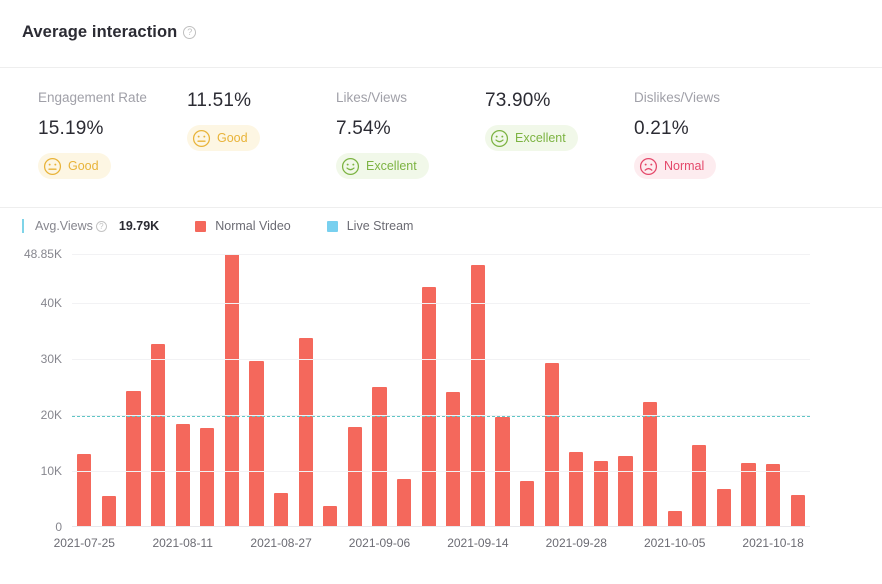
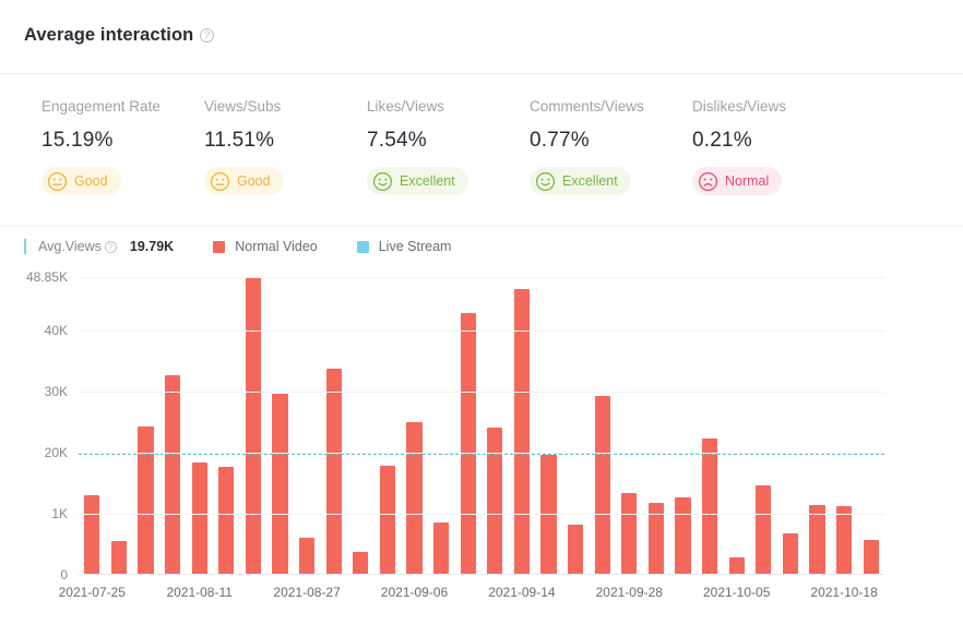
  Average interaction ?
  Engagement Rate
  15.19%
  Good
+ Views/Subs
  11.51%
  Good
  Likes/Views
  7.54%
  Excellent
+ Comments/Views
- 73.90%
+ 0.77%
  Excellent
  Dislikes/Views
  0.21%
  Normal
  Avg.Views
  ?
  19.79K
  Normal Video
  Live Stream
  2021-07-25
  2021-08-11
  2021-08-27
  2021-09-06
  2021-09-14
  2021-09-28
  2021-10-05
  2021-10-18
  0
- 10K
+ 1K
  20K
  30K
  40K
  48.85K
